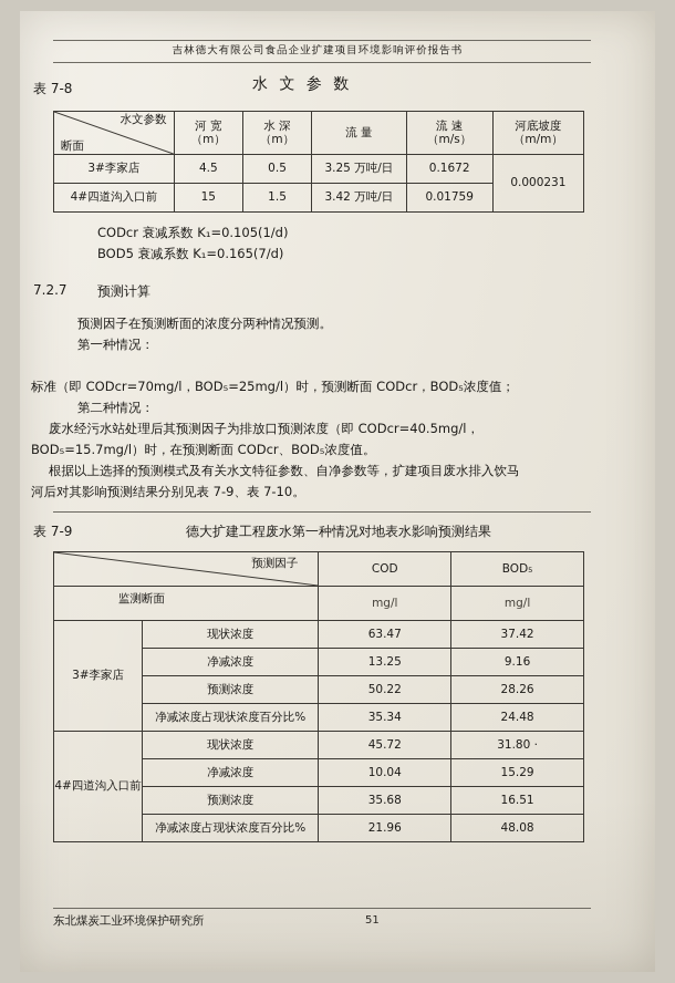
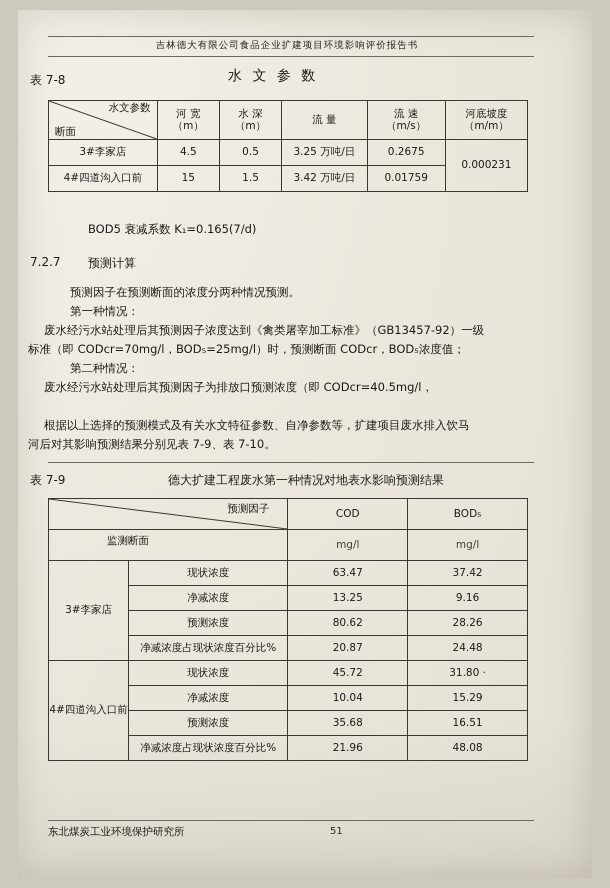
  吉林德大有限公司食品企业扩建项目环境影响评价报告书
  表 7-8
  水 文 参 数
  水文参数 断面	河 宽 （m）	水 深 （m）	流 量	流 速 （m/s）	河底坡度 （m/m）
- 3#李家店	4.5	0.5	3.25 万吨/日	0.1672	0.000231
+ 3#李家店	4.5	0.5	3.25 万吨/日	0.2675	0.000231
  4#四道沟入口前	15	1.5	3.42 万吨/日	0.01759
- CODcr 衰减系数 K₁=0.105(1/d)
  BOD5 衰减系数 K₁=0.165(7/d)
  7.2.7
  预测计算
  预测因子在预测断面的浓度分两种情况预测。
  第一种情况：
+ 废水经污水站处理后其预测因子浓度达到《禽类屠宰加工标准》（GB13457-92）一级
  标准（即 CODcr=70mg/l，BOD₅=25mg/l）时，预测断面 CODcr，BOD₅浓度值；
  第二种情况：
  废水经污水站处理后其预测因子为排放口预测浓度（即 CODcr=40.5mg/l，
- BOD₅=15.7mg/l）时，在预测断面 CODcr、BOD₅浓度值。
  根据以上选择的预测模式及有关水文特征参数、自净参数等，扩建项目废水排入饮马
  河后对其影响预测结果分别见表 7-9、表 7-10。
  表 7-9
  德大扩建工程废水第一种情况对地表水影响预测结果
  预测因子	COD	BOD₅
  监测断面	mg/l	mg/l
  3#李家店	现状浓度	63.47	37.42
  净减浓度	13.25	9.16
- 预测浓度	50.22	28.26
+ 预测浓度	80.62	28.26
- 净减浓度占现状浓度百分比%	35.34	24.48
+ 净减浓度占现状浓度百分比%	20.87	24.48
  4#四道沟入口前	现状浓度	45.72	31.80 ·
  净减浓度	10.04	15.29
  预测浓度	35.68	16.51
  净减浓度占现状浓度百分比%	21.96	48.08
  东北煤炭工业环境保护研究所
  51
